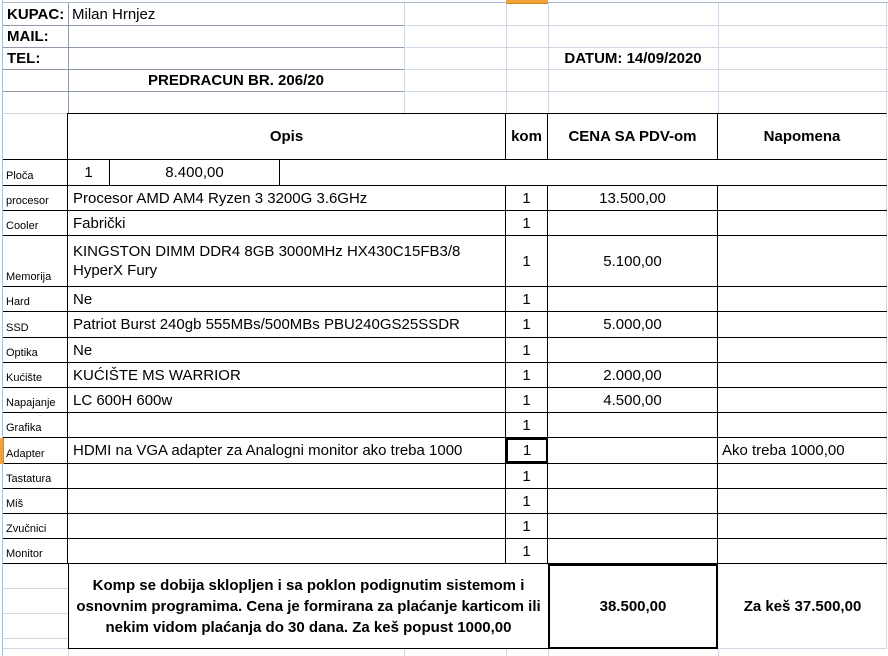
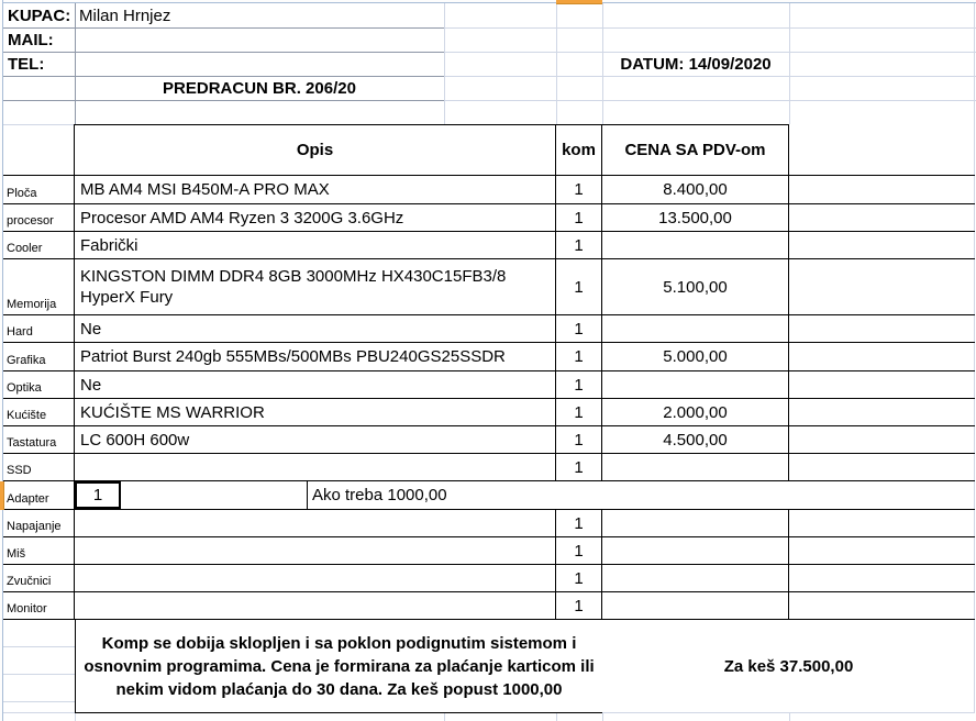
  KUPAC:
  Milan Hrnjez
  MAIL:
  TEL:
  DATUM: 14/09/2020
  PREDRACUN BR. 206/20
  Opis
  kom
  CENA SA PDV-om
- Napomena
  Ploča
+ MB AM4 MSI B450M-A PRO MAX
  1
  8.400,00
  procesor
  Procesor AMD AM4 Ryzen 3 3200G 3.6GHz
  1
  13.500,00
  Cooler
  Fabrički
  1
  Memorija
  KINGSTON DIMM DDR4 8GB 3000MHz HX430C15FB3/8 HyperX Fury
  1
  5.100,00
  Hard
  Ne
  1
- SSD
+ Grafika
  Patriot Burst 240gb 555MBs/500MBs PBU240GS25SSDR
  1
  5.000,00
  Optika
  Ne
  1
  Kućište
  KUĆIŠTE MS WARRIOR
  1
  2.000,00
- Napajanje
+ Tastatura
  LC 600H 600w
  1
  4.500,00
- Grafika
+ SSD
  1
  Adapter
- HDMI na VGA adapter za Analogni monitor ako treba 1000
  1
  Ako treba 1000,00
- Tastatura
+ Napajanje
  1
  Miš
  1
  Zvučnici
  1
  Monitor
  1
  Komp se dobija sklopljen i sa poklon podignutim sistemom i osnovnim programima. Cena je formirana za plaćanje karticom ili nekim vidom plaćanja do 30 dana. Za keš popust 1000,00
- 38.500,00
  Za keš 37.500,00
